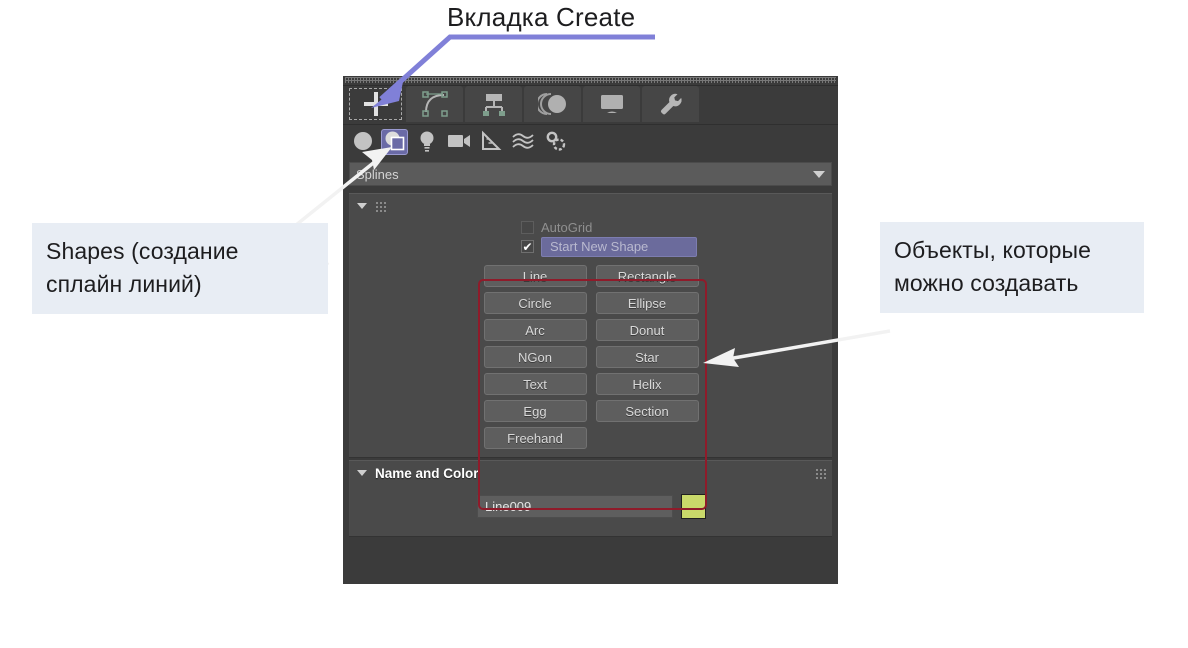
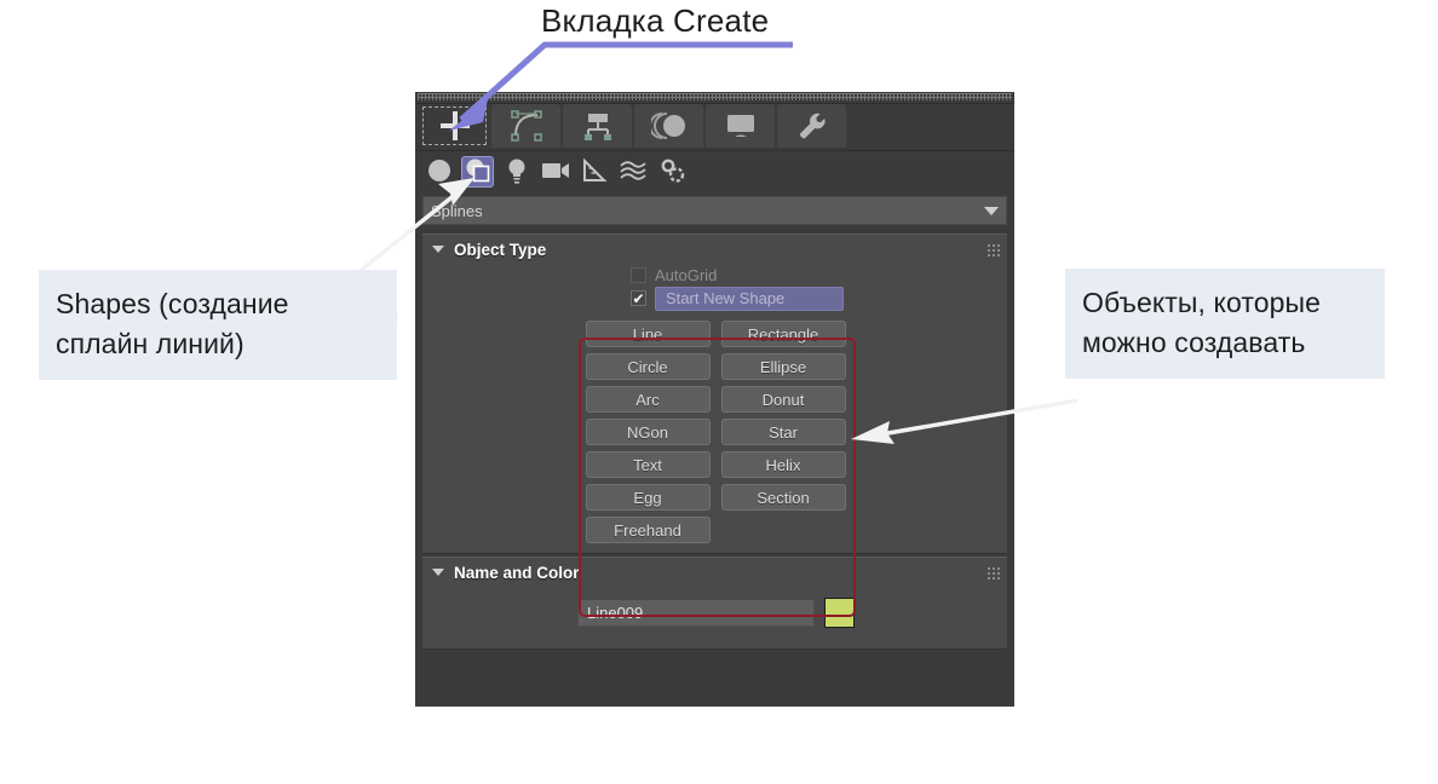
  plines
+ Object Type
  AutoGrid
  ✔
  Start New Shape
  Line
  Rectangle
  Circle
  Ellipse
  Arc
  Donut
  NGon
  Star
  Text
  Helix
  Egg
  Section
  Freehand
  Name and Color
  Line009
  Вкладка Create
  Shapes (создание
  сплайн линий)
  Объекты, которые
  можно создавать
